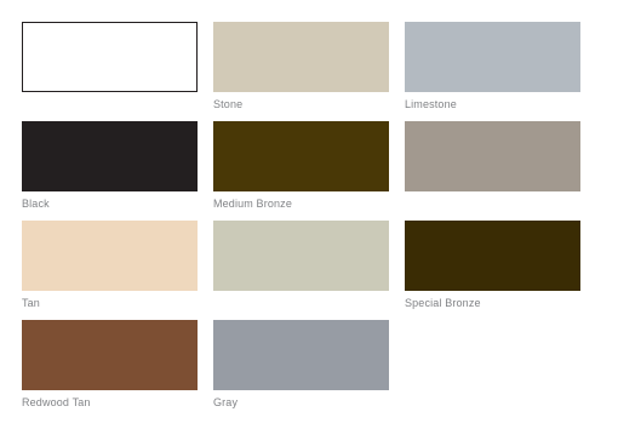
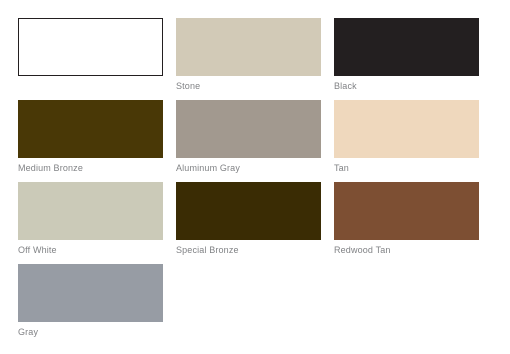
  Stone
- Limestone
  Black
  Medium Bronze
+ Aluminum Gray
  Tan
+ Off White
  Special Bronze
  Redwood Tan
  Gray
